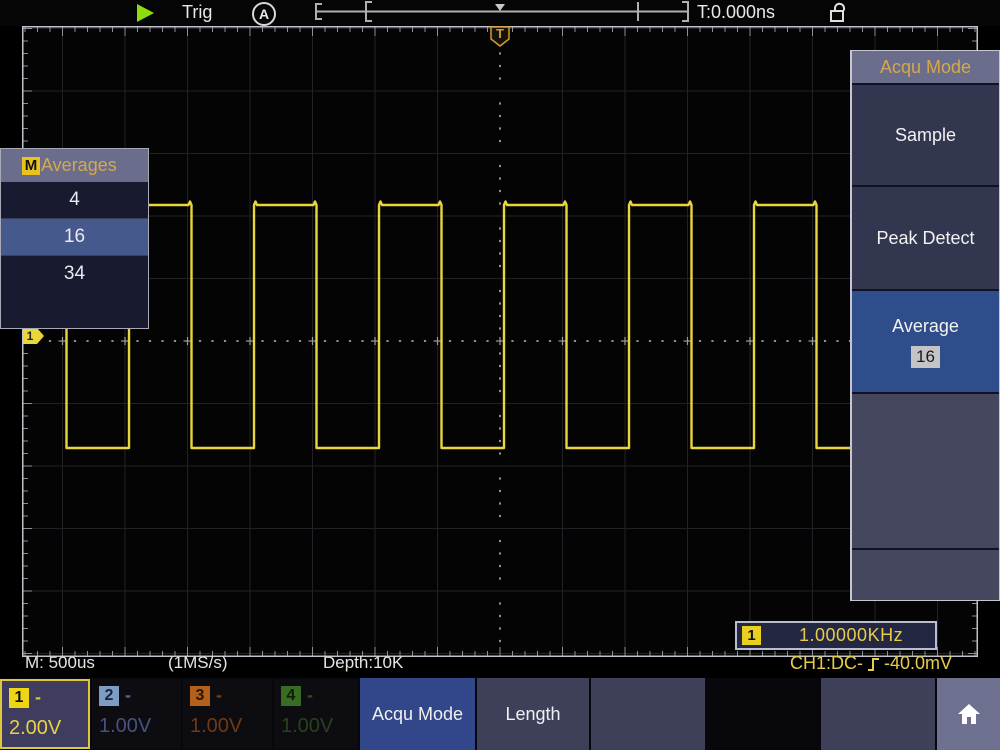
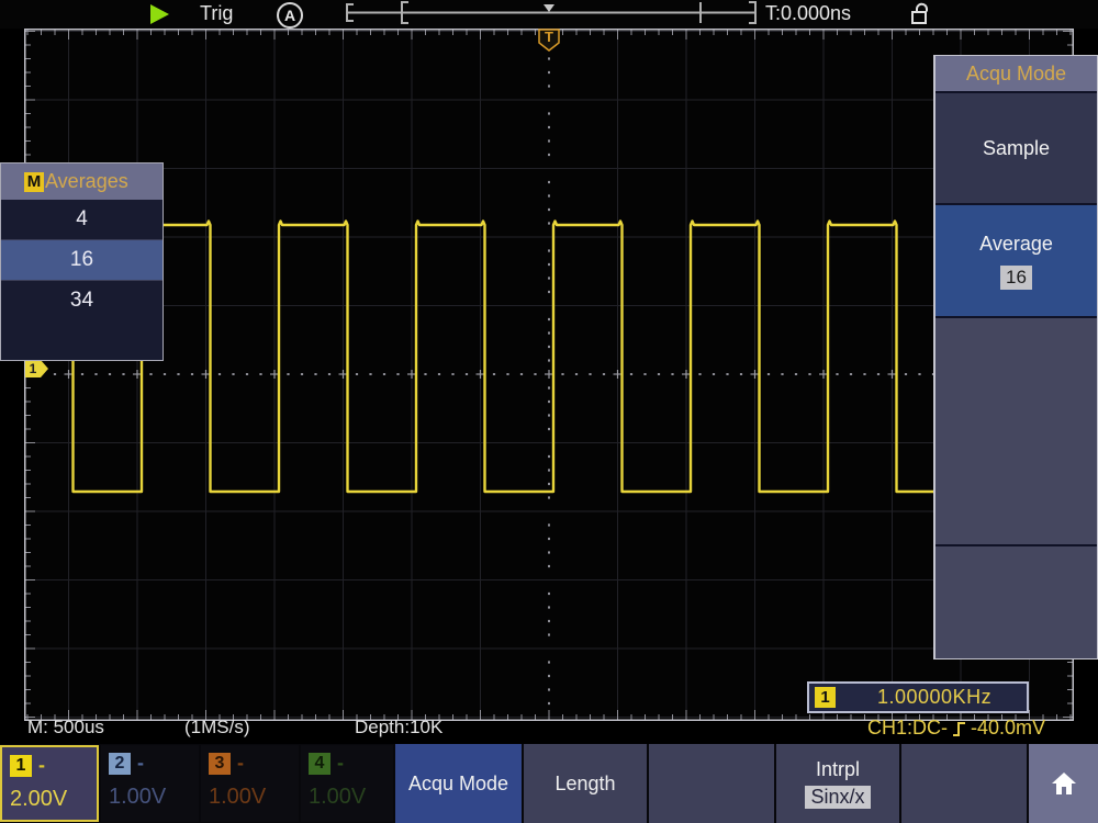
  Trig
  A
  T:0.000ns
  T
  1
  M
  Averages
  4
  16
  34
  Acqu Mode
  Sample
- Peak Detect
  Average
  16
  1
  1.00000KHz
  M: 500us
  (1MS/s)
  Depth:10K
  CH1:DC-
  -40.0mV
  1
  -
  2.00V
  2
  -
  1.00V
  3
  -
  1.00V
  4
  -
  1.00V
  Acqu Mode
  Length
+ Intrpl
+ Sinx/x
